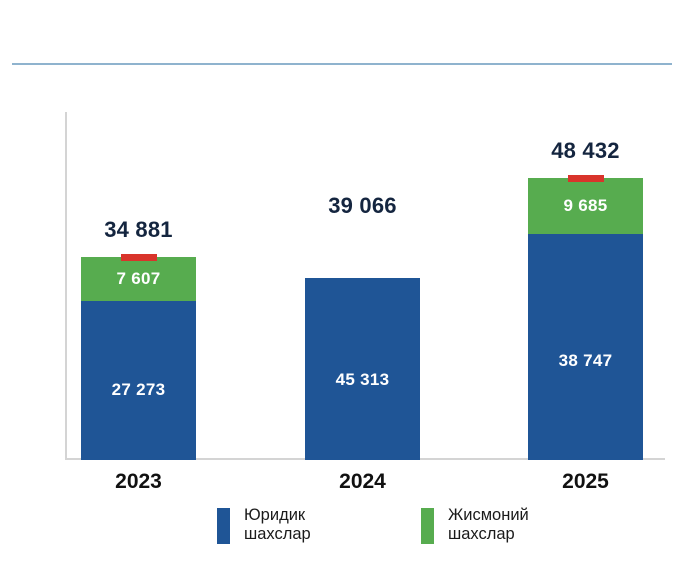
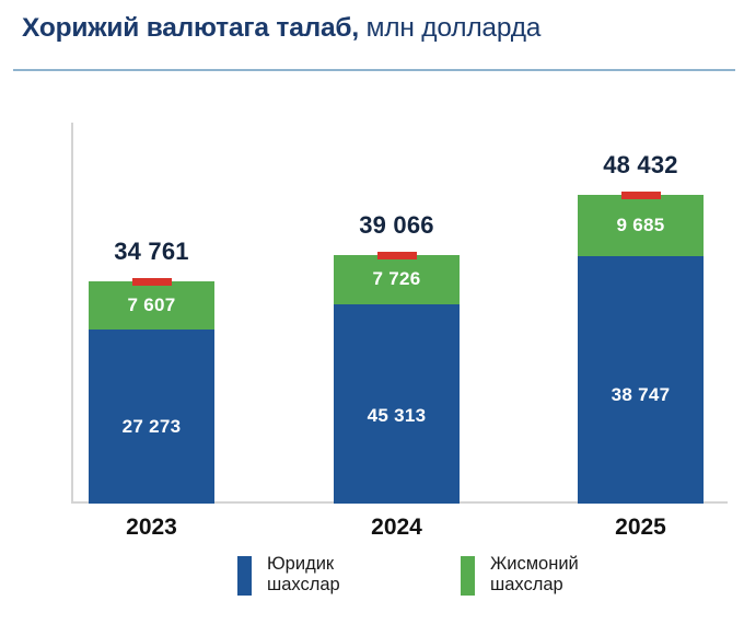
+ Хорижий валютага талаб, млн долларда
- 34 881
+ 34 761
  7 607
  27 273
  2023
  39 066
+ 7 726
  45 313
  2024
  48 432
  9 685
  38 747
  2025
  Юридик
  шахслар
  Жисмоний
  шахслар
